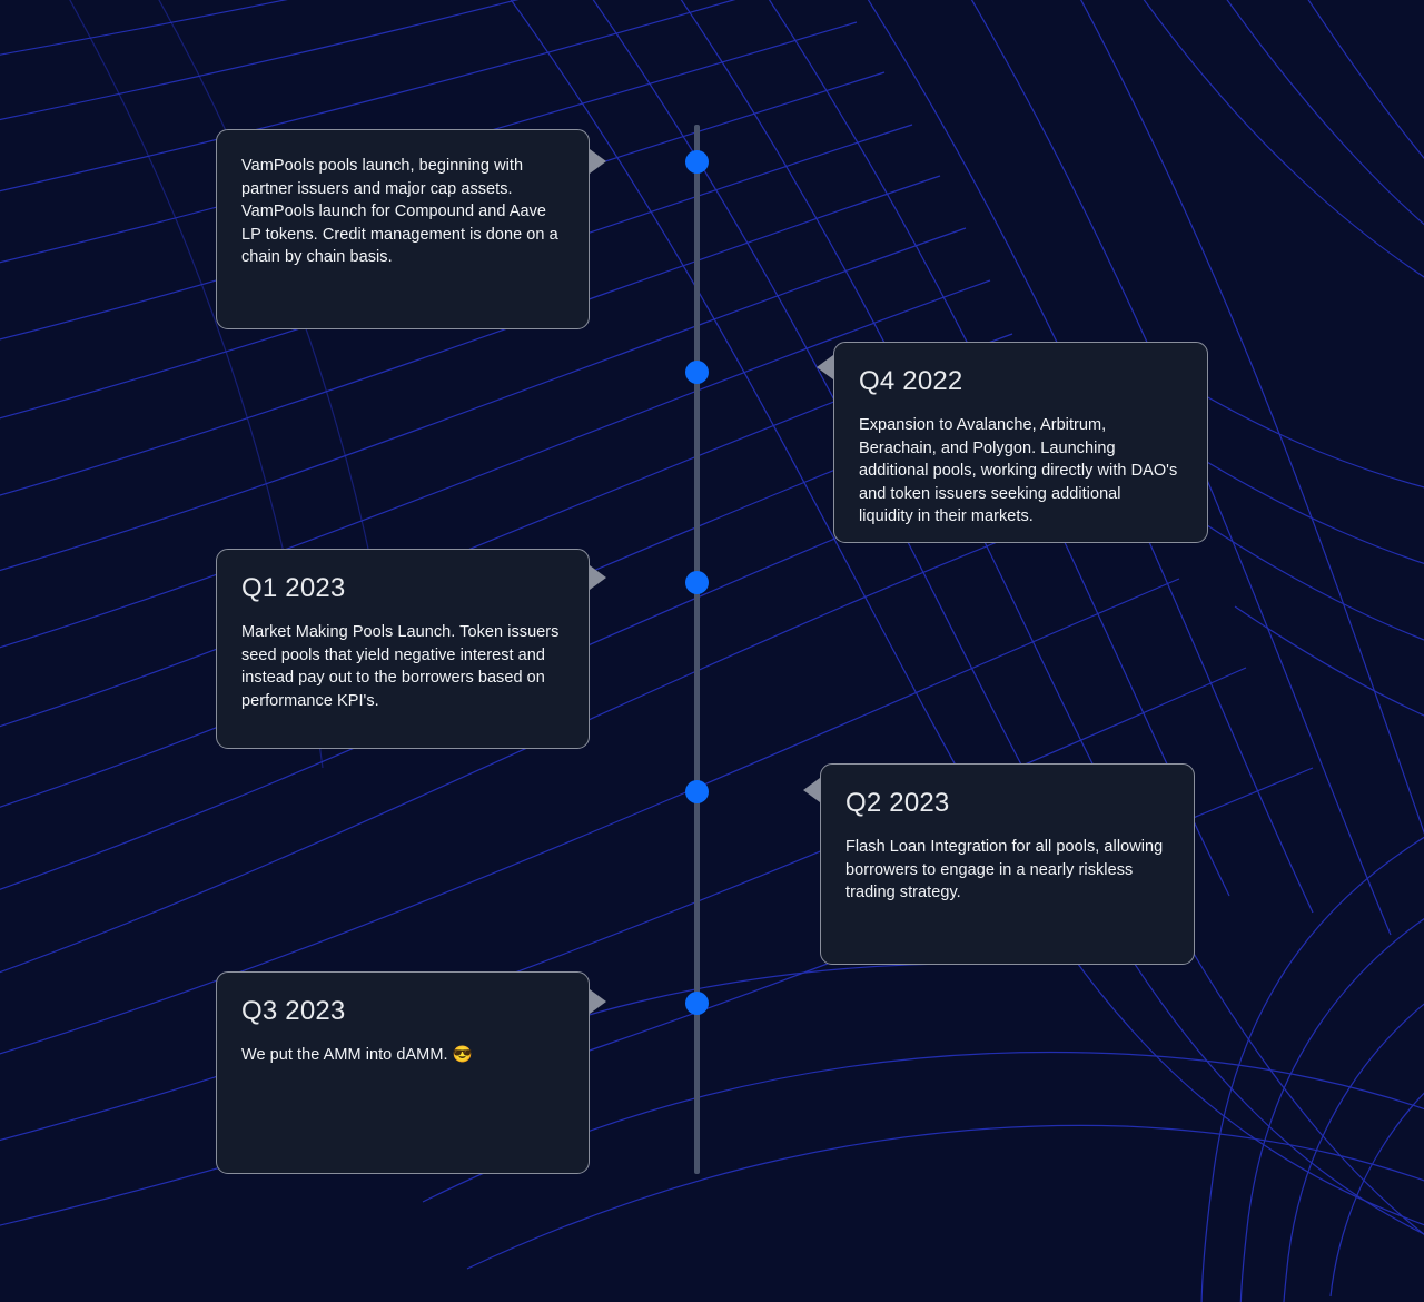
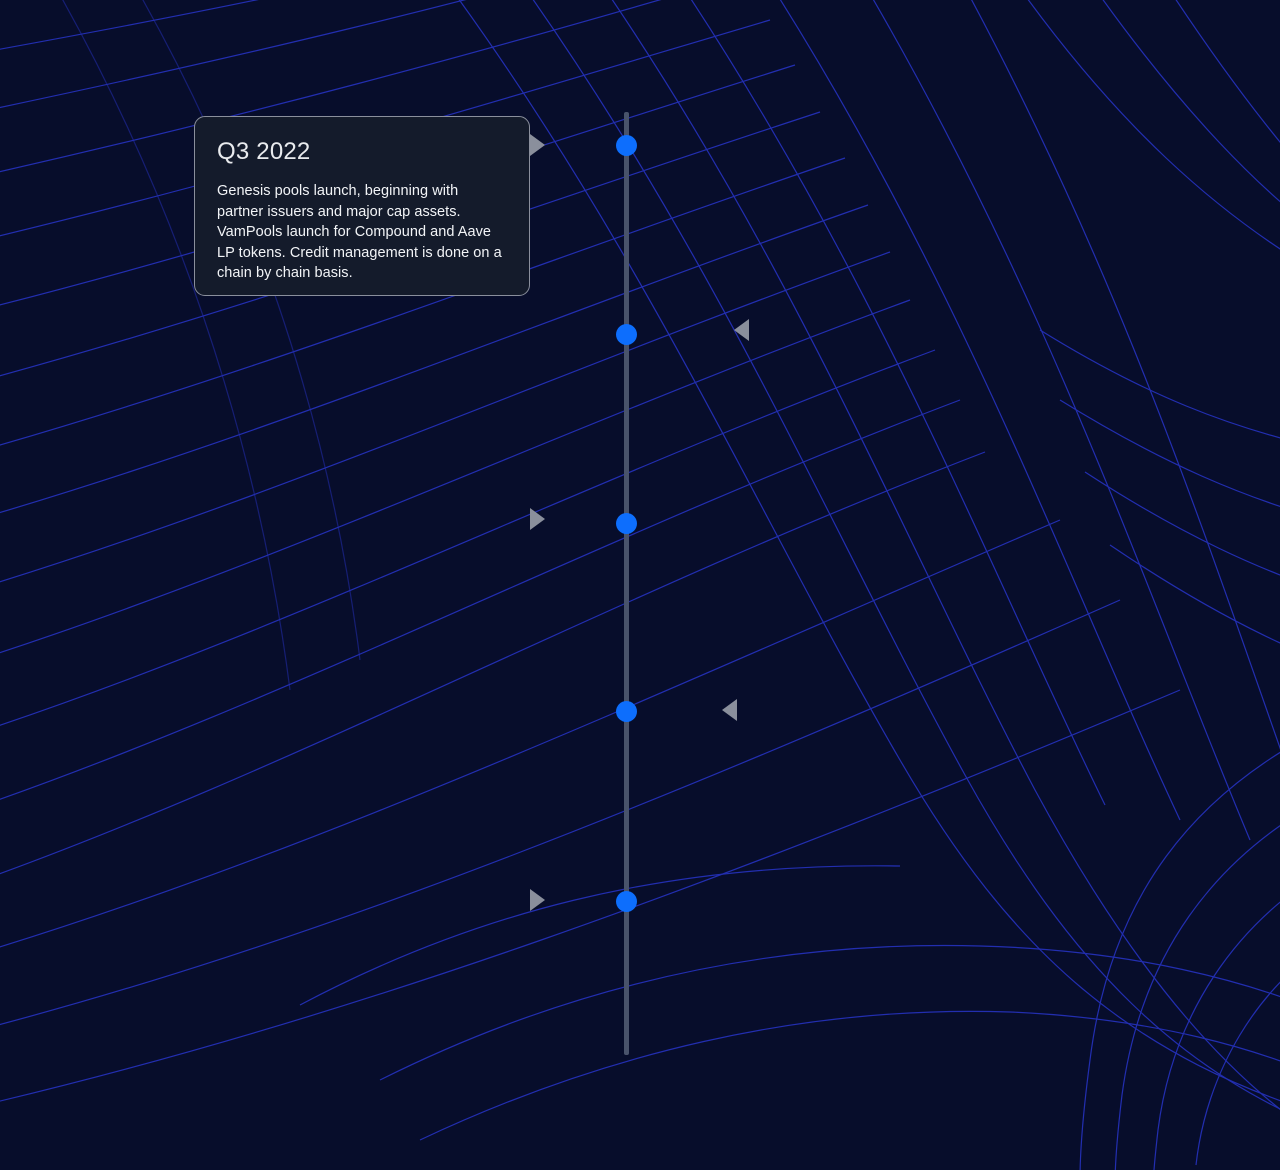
+ Q3 2022
- VamPools pools launch, beginning with partner issuers and major cap assets. VamPools launch for Compound and Aave LP tokens. Credit management is done on a chain by chain basis.
+ Genesis pools launch, beginning with partner issuers and major cap assets. VamPools launch for Compound and Aave LP tokens. Credit management is done on a chain by chain basis.
- Q4 2022
- Expansion to Avalanche, Arbitrum, Berachain, and Polygon. Launching additional pools, working directly with DAO's and token issuers seeking additional liquidity in their markets.
- Q1 2023
- Market Making Pools Launch. Token issuers seed pools that yield negative interest and instead pay out to the borrowers based on performance KPI's.
- Q2 2023
- Flash Loan Integration for all pools, allowing borrowers to engage in a nearly riskless trading strategy.
- Q3 2023
- We put the AMM into dAMM. 😎
